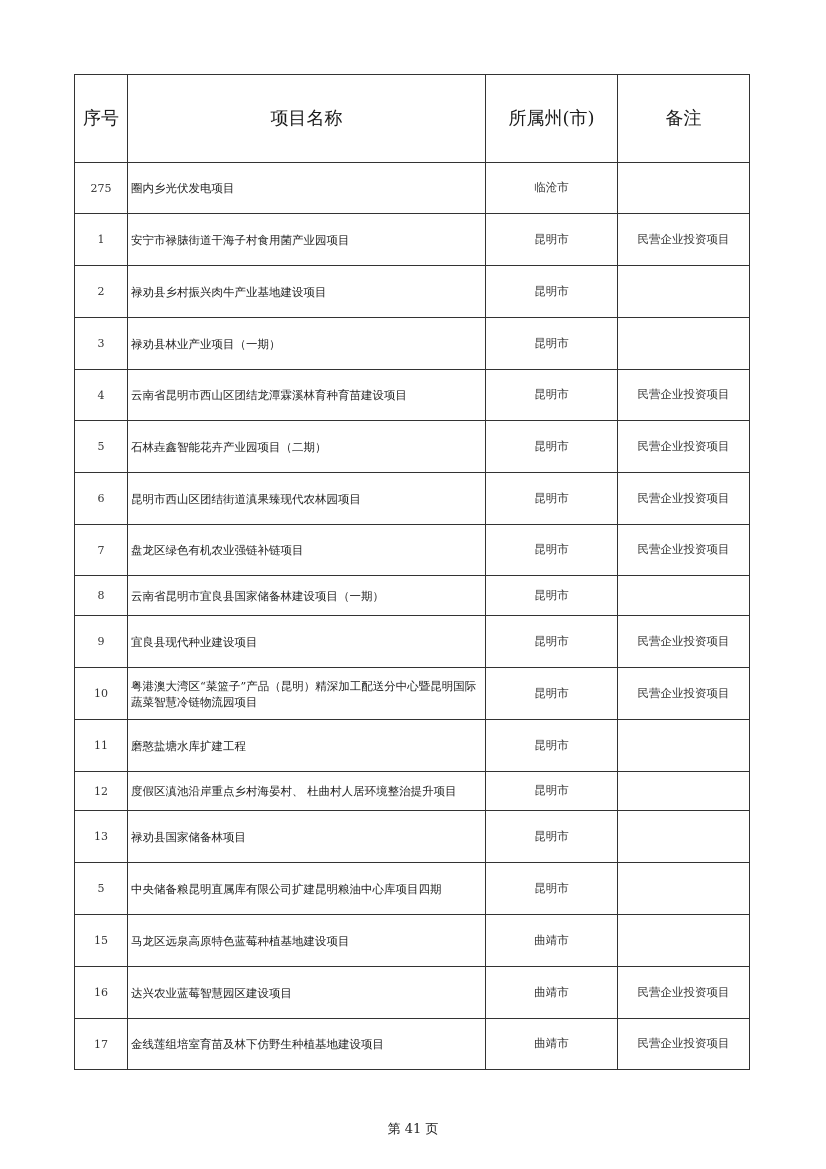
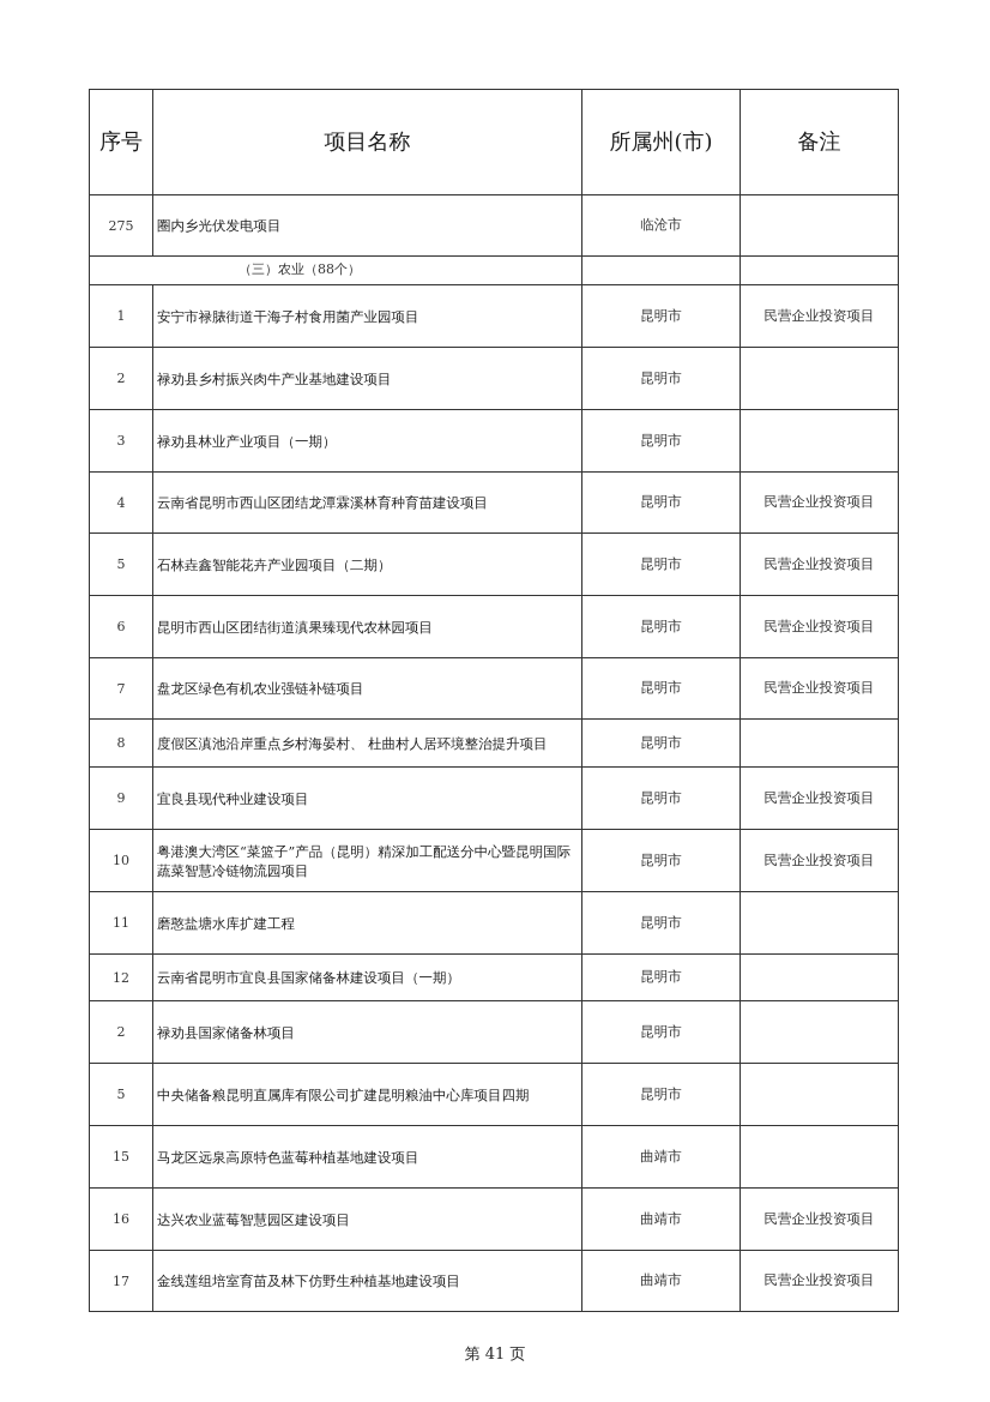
  序号	项目名称	所属州(市)	备注
  275	圈内乡光伏发电项目	临沧市
+ （三）农业（88个）
  1	安宁市禄脿街道干海子村食用菌产业园项目	昆明市	民营企业投资项目
  2	禄劝县乡村振兴肉牛产业基地建设项目	昆明市
  3	禄劝县林业产业项目（一期）	昆明市
  4	云南省昆明市西山区团结龙潭霖溪林育种育苗建设项目	昆明市	民营企业投资项目
  5	石林垚鑫智能花卉产业园项目（二期）	昆明市	民营企业投资项目
  6	昆明市西山区团结街道滇果臻现代农林园项目	昆明市	民营企业投资项目
  7	盘龙区绿色有机农业强链补链项目	昆明市	民营企业投资项目
- 8	云南省昆明市宜良县国家储备林建设项目（一期）	昆明市
+ 8	度假区滇池沿岸重点乡村海晏村、 杜曲村人居环境整治提升项目	昆明市
  9	宜良县现代种业建设项目	昆明市	民营企业投资项目
  10	粤港澳大湾区“菜篮子”产品（昆明）精深加工配送分中心暨昆明国际蔬菜智慧冷链物流园项目	昆明市	民营企业投资项目
  11	磨憨盐塘水库扩建工程	昆明市
- 12	度假区滇池沿岸重点乡村海晏村、 杜曲村人居环境整治提升项目	昆明市
+ 12	云南省昆明市宜良县国家储备林建设项目（一期）	昆明市
- 13	禄劝县国家储备林项目	昆明市
+ 2	禄劝县国家储备林项目	昆明市
  5	中央储备粮昆明直属库有限公司扩建昆明粮油中心库项目四期	昆明市
  15	马龙区远泉高原特色蓝莓种植基地建设项目	曲靖市
  16	达兴农业蓝莓智慧园区建设项目	曲靖市	民营企业投资项目
  17	金线莲组培室育苗及林下仿野生种植基地建设项目	曲靖市	民营企业投资项目
  第 41 页
